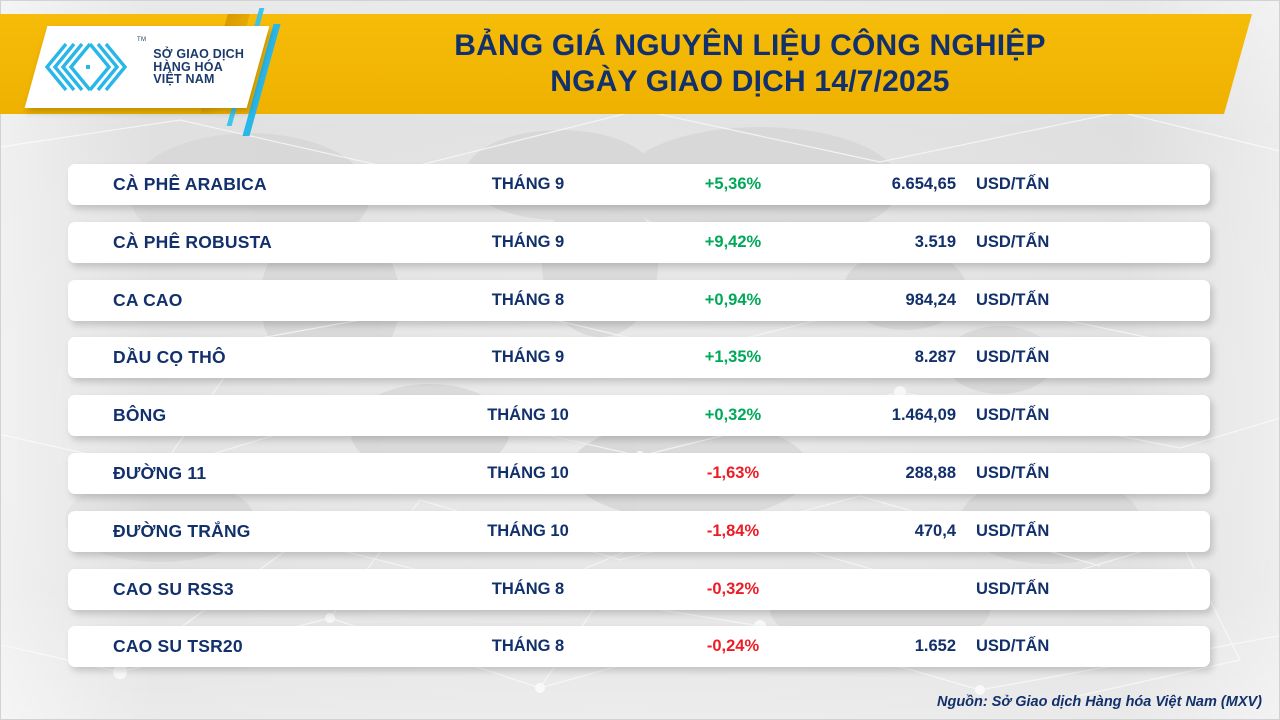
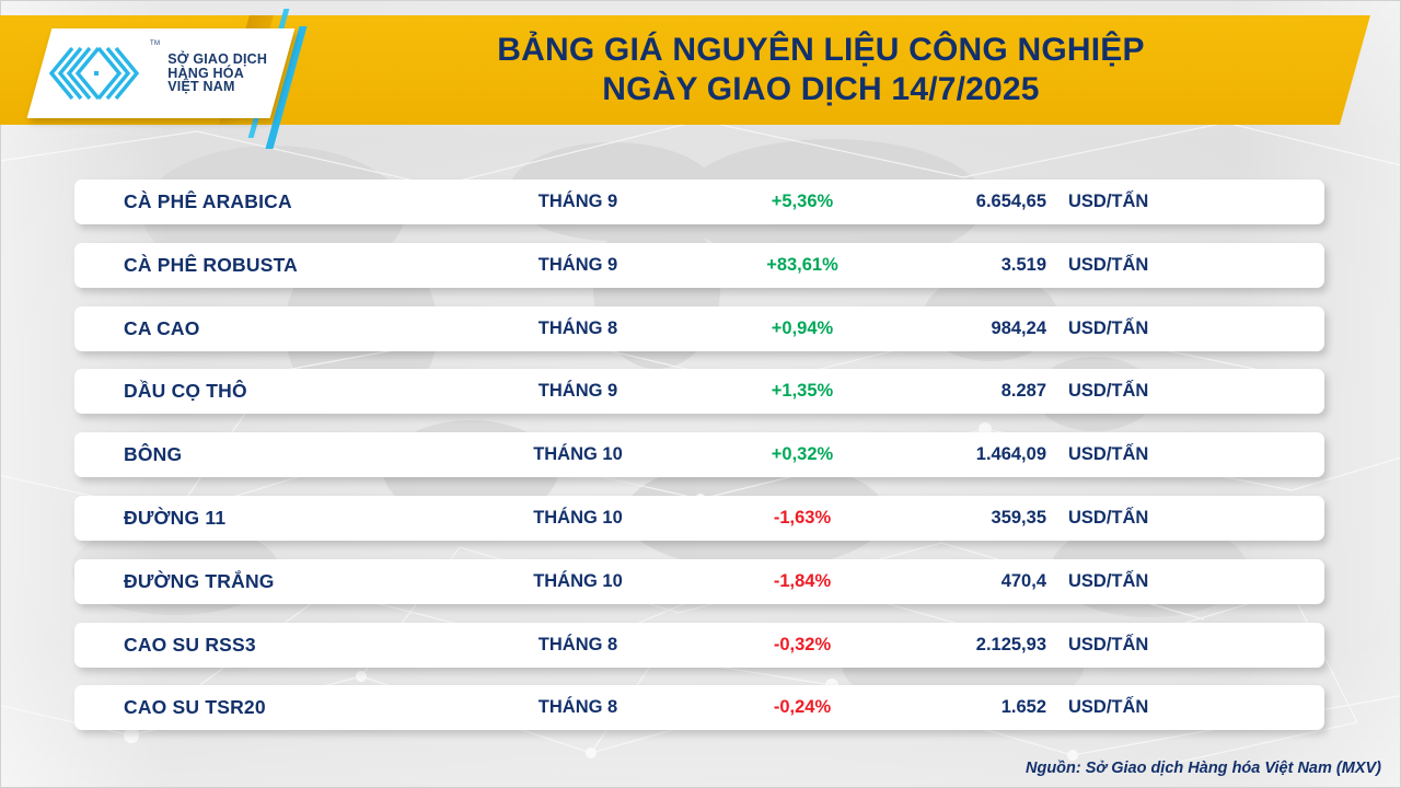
  SỞ GIAO DỊCH
  HÀNG HÓA
  VIỆT NAM
  BẢNG GIÁ NGUYÊN LIỆU CÔNG NGHIỆP
  NGÀY GIAO DỊCH 14/7/2025
  CÀ PHÊ ARABICA
  THÁNG 9
  +5,36%
  6.654,65
  USD/TẤN
  CÀ PHÊ ROBUSTA
  THÁNG 9
- +9,42%
+ +83,61%
  3.519
  USD/TẤN
  CA CAO
  THÁNG 8
  +0,94%
  984,24
  USD/TẤN
  DẦU CỌ THÔ
  THÁNG 9
  +1,35%
  8.287
  USD/TẤN
  BÔNG
  THÁNG 10
  +0,32%
  1.464,09
  USD/TẤN
  ĐƯỜNG 11
  THÁNG 10
  -1,63%
- 288,88
+ 359,35
  USD/TẤN
  ĐƯỜNG TRẮNG
  THÁNG 10
  -1,84%
  470,4
  USD/TẤN
  CAO SU RSS3
  THÁNG 8
  -0,32%
+ 2.125,93
  USD/TẤN
  CAO SU TSR20
  THÁNG 8
  -0,24%
  1.652
  USD/TẤN
  Nguồn: Sở Giao dịch Hàng hóa Việt Nam (MXV)
